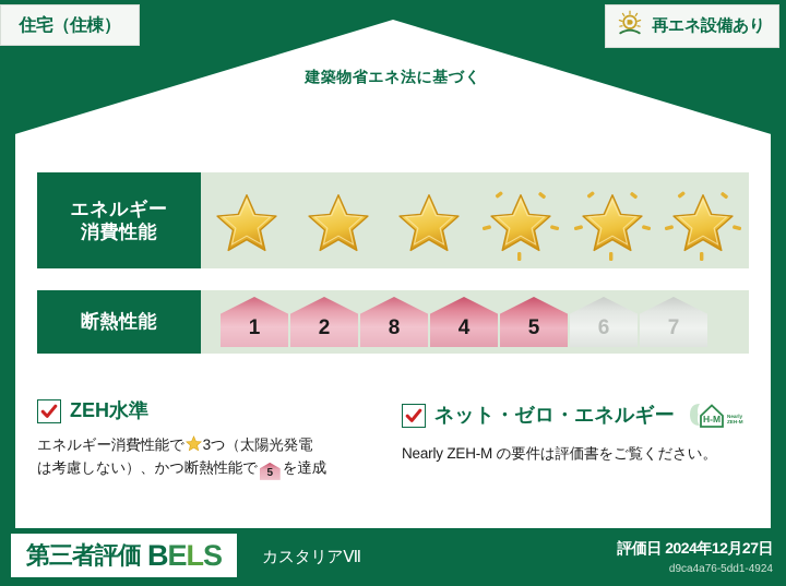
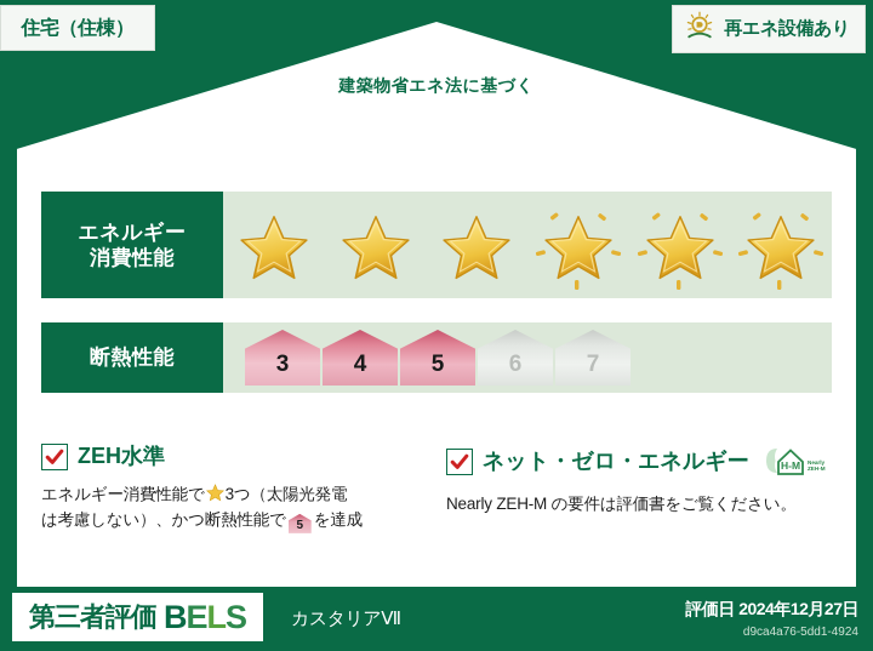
  住宅（住棟）
  再エネ設備あり
  建築物省エネ法に基づく
  エネルギー
  消費性能
  断熱性能
- 1
- 2
- 8
+ 3
  4
  5
  6
  7
  ZEH水準
  エネルギー消費性能で 3つ（太陽光発電
  は考慮しない）、かつ断熱性能で
  5
  を達成
  ネット・ゼロ・エネルギー
  H-M
  Nearly ZEH-M の要件は評価書をご覧ください。
  第三者評価
  BELS
  カスタリアⅦ
  評価日 2024年12月27日
  d9ca4a76-5dd1-4924
